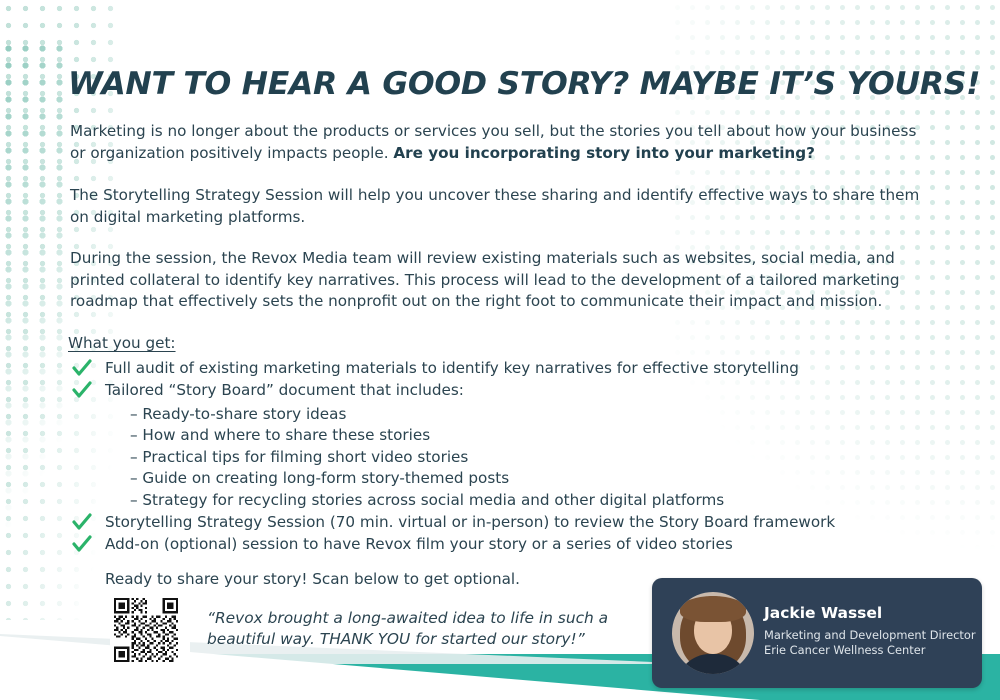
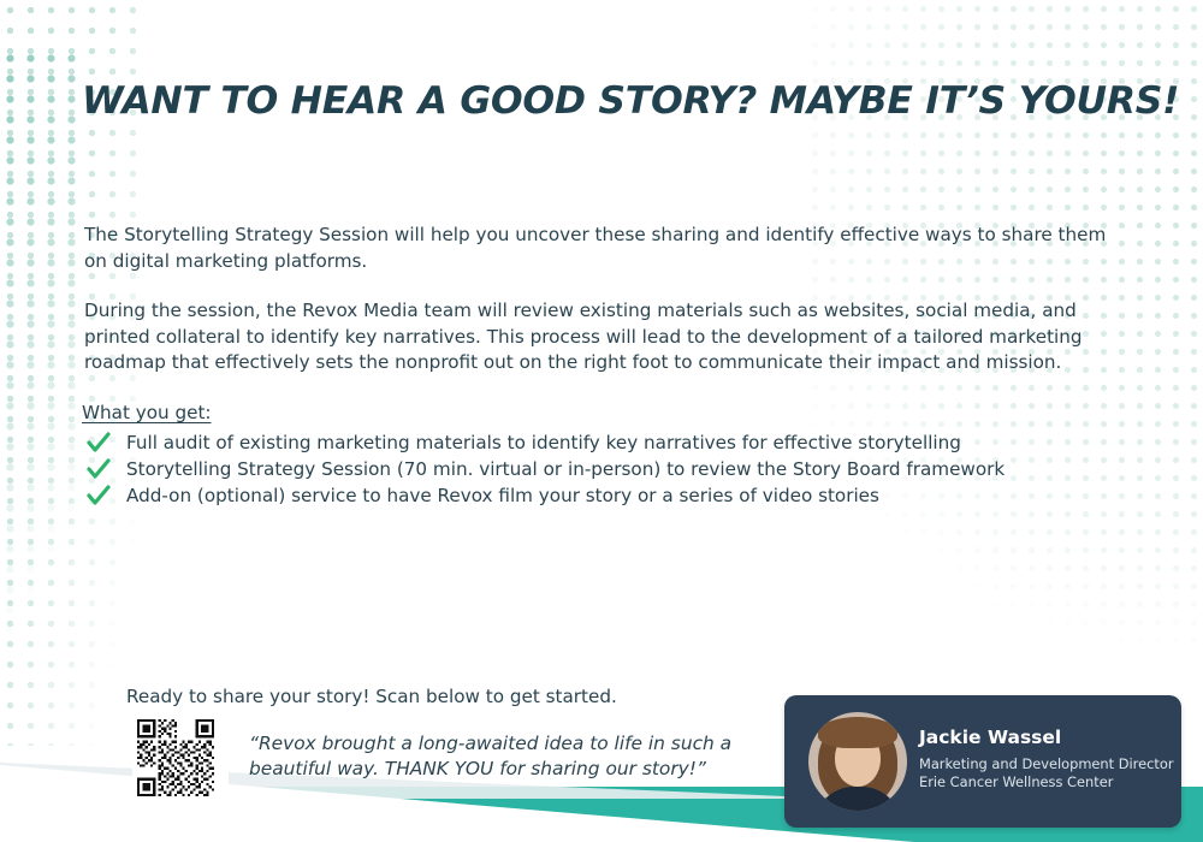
  WANT TO HEAR A GOOD STORY? MAYBE IT’S YOURS!
- Marketing is no longer about the products or services you sell, but the stories you tell about how your business or organization positively impacts people. Are you incorporating story into your marketing?
  The Storytelling Strategy Session will help you uncover these sharing and identify effective ways to share them on digital marketing platforms.
  During the session, the Revox Media team will review existing materials such as websites, social media, and printed collateral to identify key narratives. This process will lead to the development of a tailored marketing roadmap that effectively sets the nonprofit out on the right foot to communicate their impact and mission.
  What you get:
  Full audit of existing marketing materials to identify key narratives for effective storytelling
- Tailored “Story Board” document that includes:
- – Ready-to-share story ideas
- – How and where to share these stories
- – Practical tips for filming short video stories
- – Guide on creating long-form story-themed posts
- – Strategy for recycling stories across social media and other digital platforms
  Storytelling Strategy Session (70 min. virtual or in-person) to review the Story Board framework
- Add-on (optional) session to have Revox film your story or a series of video stories
+ Add-on (optional) service to have Revox film your story or a series of video stories
- Ready to share your story! Scan below to get optional.
+ Ready to share your story! Scan below to get started.
- “Revox brought a long-awaited idea to life in such a beautiful way. THANK YOU for started our story!”
+ “Revox brought a long-awaited idea to life in such a beautiful way. THANK YOU for sharing our story!”
  Jackie Wassel
  Marketing and Development Director
  Erie Cancer Wellness Center
